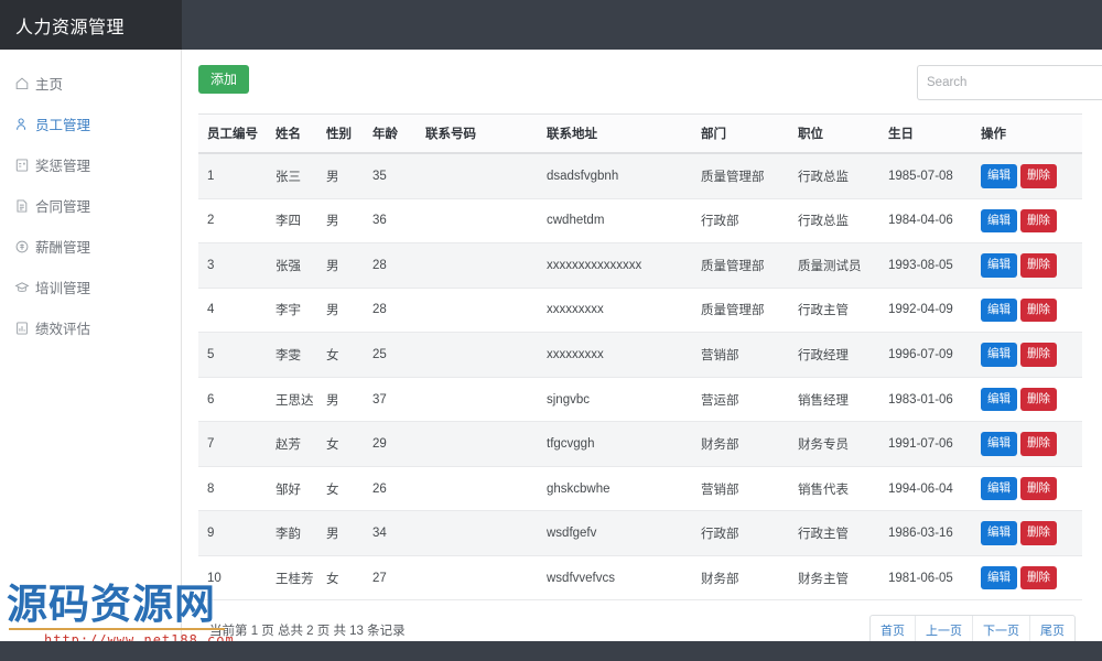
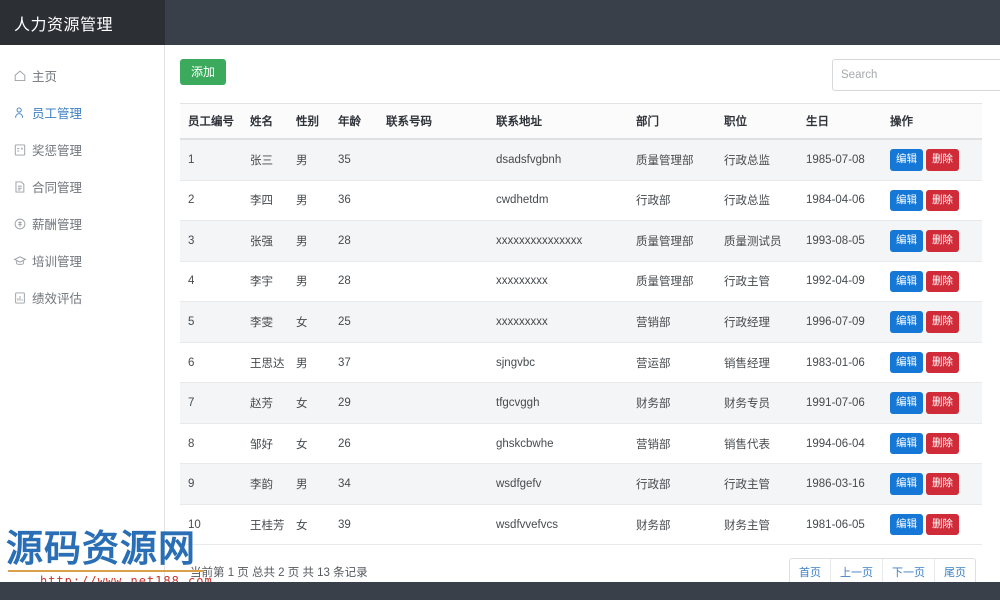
  人力资源管理
  主页
  员工管理
  奖惩管理
  合同管理
  薪酬管理
  培训管理
  绩效评估
  添加
  Search
  员工编号	姓名	性别	年龄	联系号码	联系地址	部门	职位	生日	操作
  1	张三	男	35		dsadsfvgbnh	质量管理部	行政总监	1985-07-08	编辑 删除
  2	李四	男	36		cwdhetdm	行政部	行政总监	1984-04-06	编辑 删除
  3	张强	男	28		xxxxxxxxxxxxxxx	质量管理部	质量测试员	1993-08-05	编辑 删除
  4	李宇	男	28		xxxxxxxxx	质量管理部	行政主管	1992-04-09	编辑 删除
  5	李雯	女	25		xxxxxxxxx	营销部	行政经理	1996-07-09	编辑 删除
  6	王思达	男	37		sjngvbc	营运部	销售经理	1983-01-06	编辑 删除
  7	赵芳	女	29		tfgcvggh	财务部	财务专员	1991-07-06	编辑 删除
  8	邹好	女	26		ghskcbwhe	营销部	销售代表	1994-06-04	编辑 删除
  9	李韵	男	34		wsdfgefv	行政部	行政主管	1986-03-16	编辑 删除
- 10	王桂芳	女	27		wsdfvvefvcs	财务部	财务主管	1981-06-05	编辑 删除
+ 10	王桂芳	女	39		wsdfvvefvcs	财务部	财务主管	1981-06-05	编辑 删除
  当前第 1 页 总共 2 页 共 13 条记录
  首页
  上一页
  下一页
  尾页
  源码资源网
  http://www.net188.com
